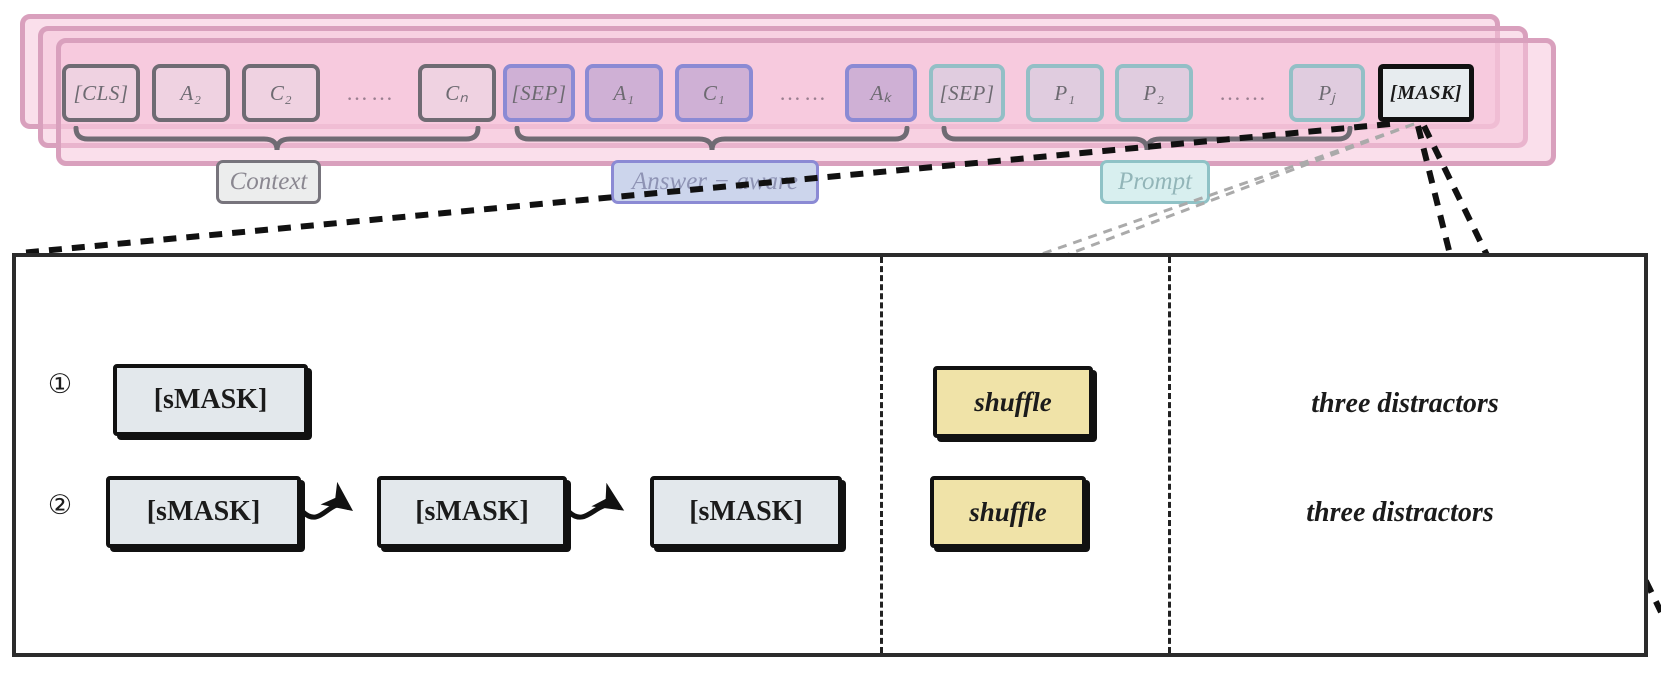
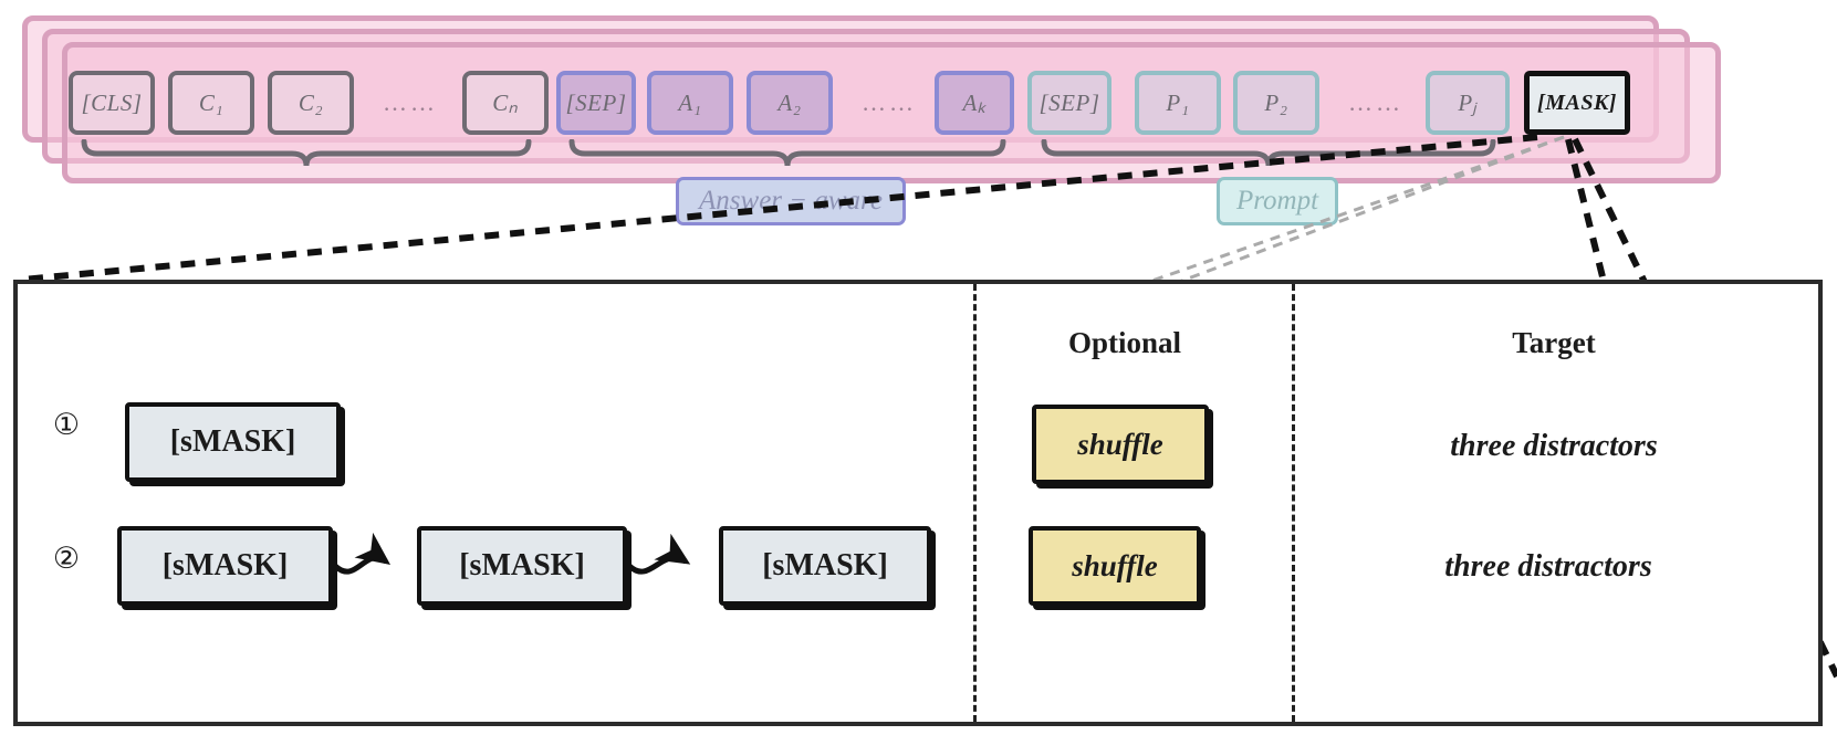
  [CLS]
- A₂
+ C₁
  C₂
  ……
  Cₙ
  [SEP]
  A₁
- C₁
+ A₂
  ……
  Aₖ
  [SEP]
  P₁
  P₂
  ……
  Pⱼ
  [MASK]
- Context
  Answer − awa
  Prompt
+ Optional
+ Target
  ①
  [sMASK]
  shuffle
  three distractors
  ②
  [sMASK]
  [sMASK]
  [sMASK]
  shuffle
  three distractors
